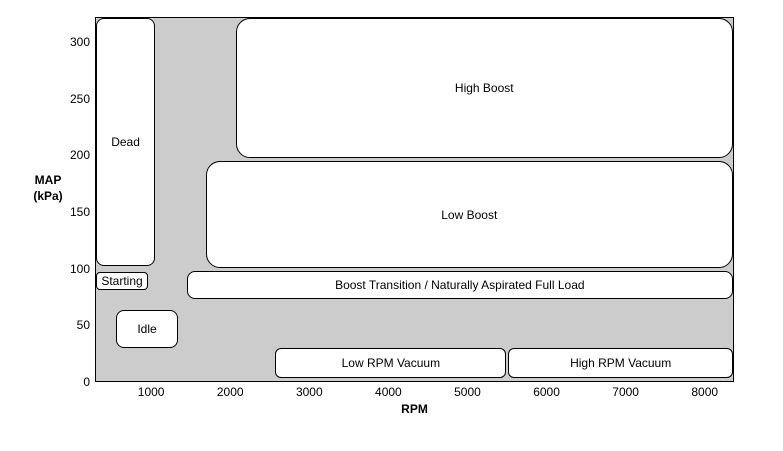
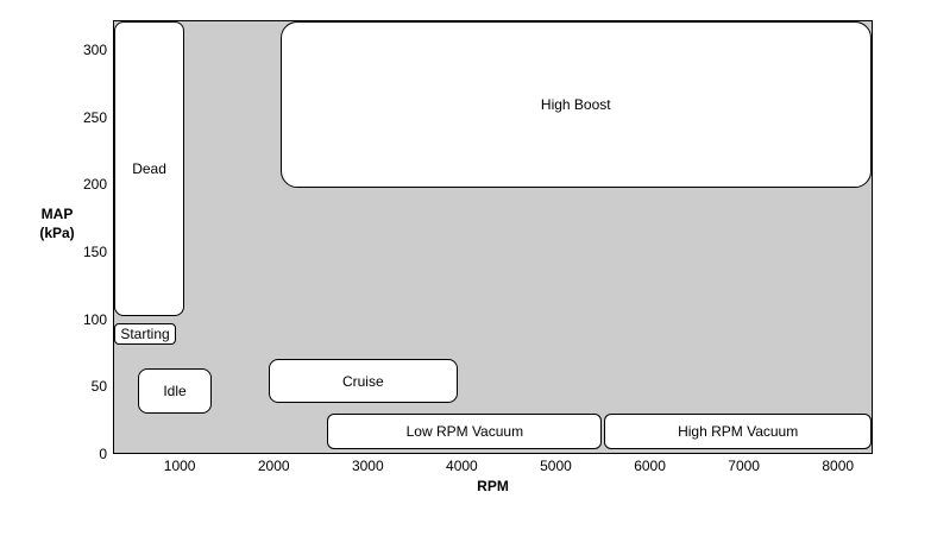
  MAP
  (kPa)
  0
  50
  100
  150
  200
  250
  300
  Dead
  High Boost
- Low Boost
- Boost Transition / Naturally Aspirated Full Load
  Starting
  Idle
+ Cruise
  Low RPM Vacuum
  High RPM Vacuum
  1000
  2000
  3000
  4000
  5000
  6000
  7000
  8000
  RPM
